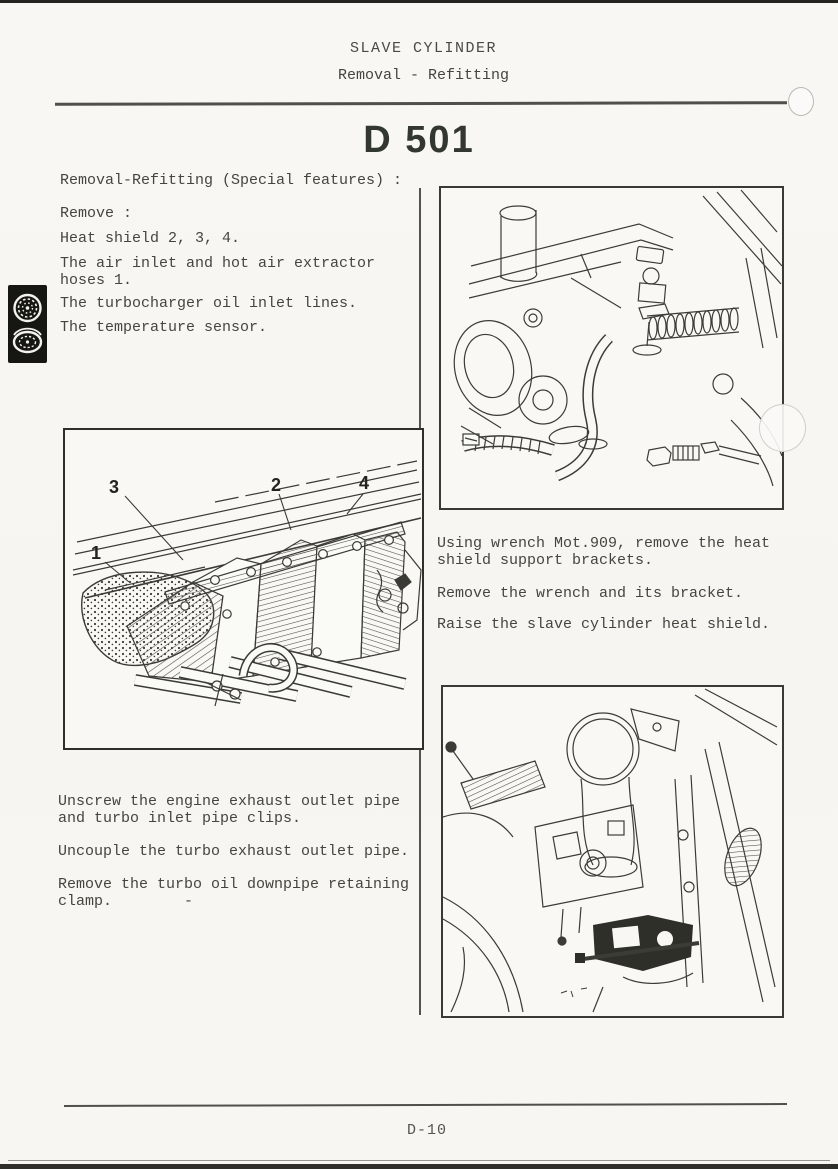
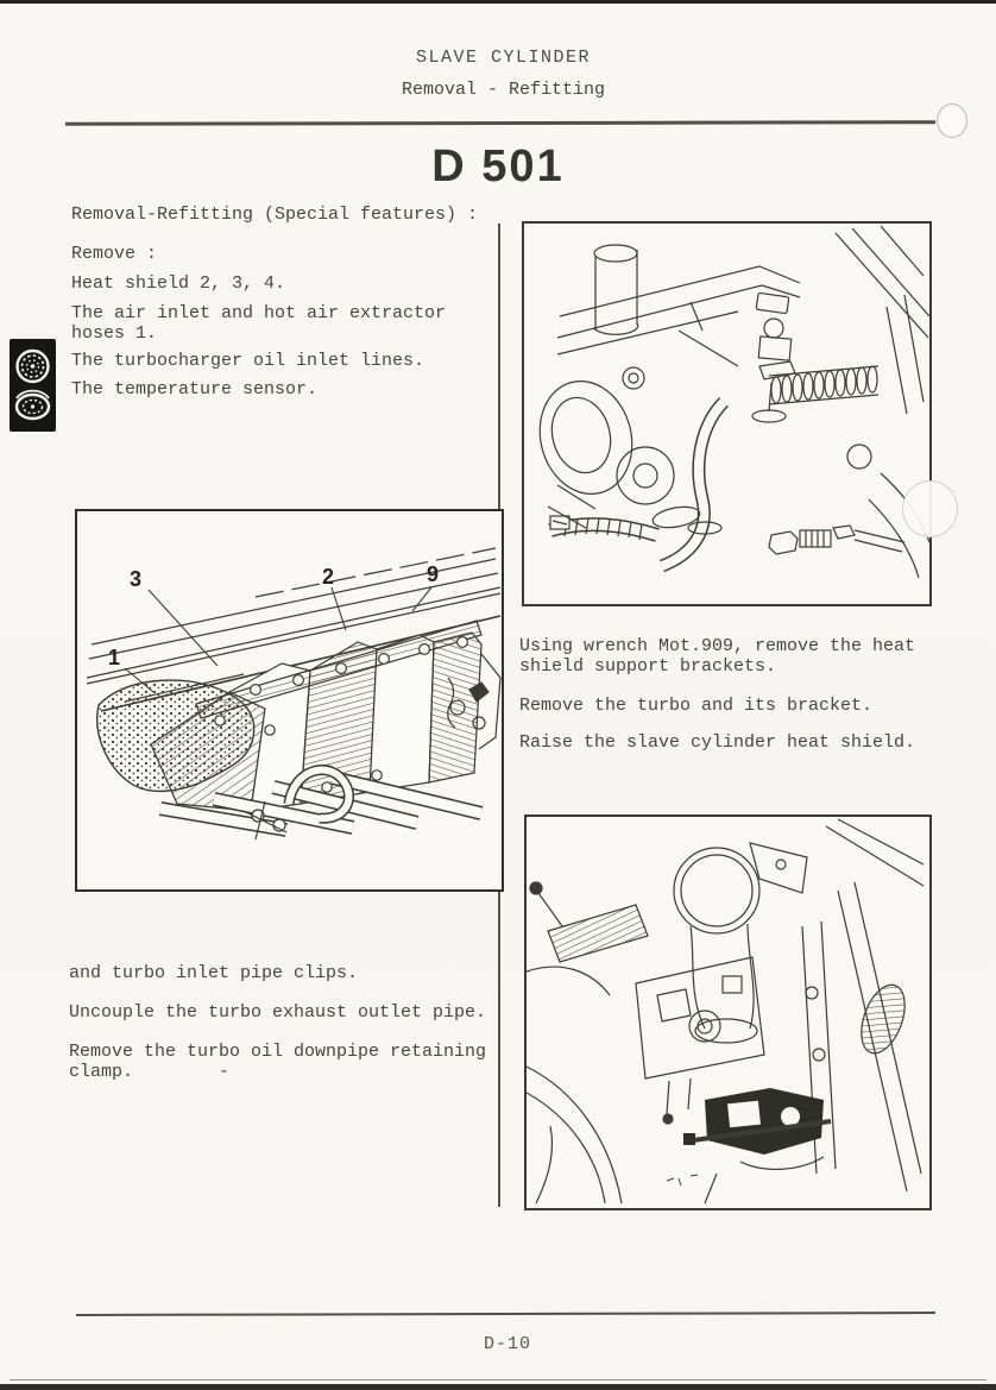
  SLAVE CYLINDER
  Removal - Refitting
  D 501
  Removal-Refitting (Special features) :
  Remove :
  Heat shield 2, 3, 4.
  The air inlet and hot air extractor
  hoses 1.
  The turbocharger oil inlet lines.
  The temperature sensor.
  1
  2
  3
- 4
+ 9
  Using wrench Mot.909, remove the heat
  shield support brackets.
- Remove the wrench and its bracket.
+ Remove the turbo and its bracket.
  Raise the slave cylinder heat shield.
- Unscrew the engine exhaust outlet pipe
  and turbo inlet pipe clips.
  Uncouple the turbo exhaust outlet pipe.
  Remove the turbo oil downpipe retaining
  clamp. -
  D-10
